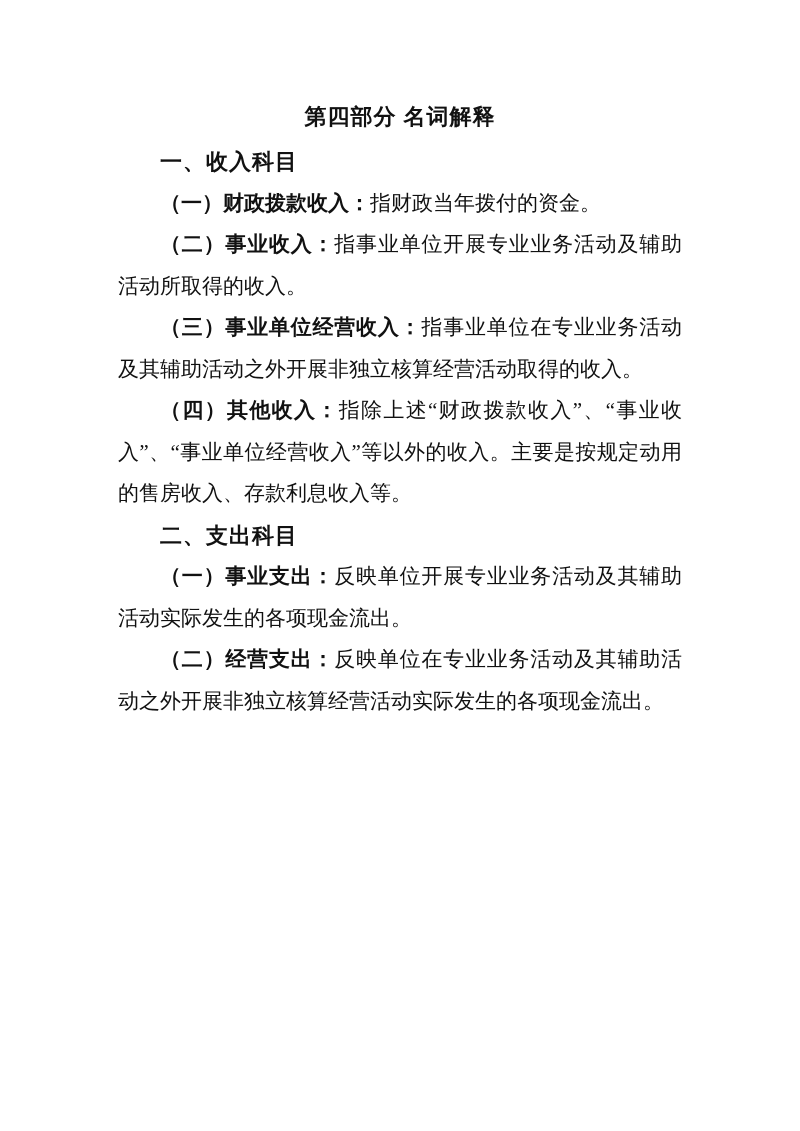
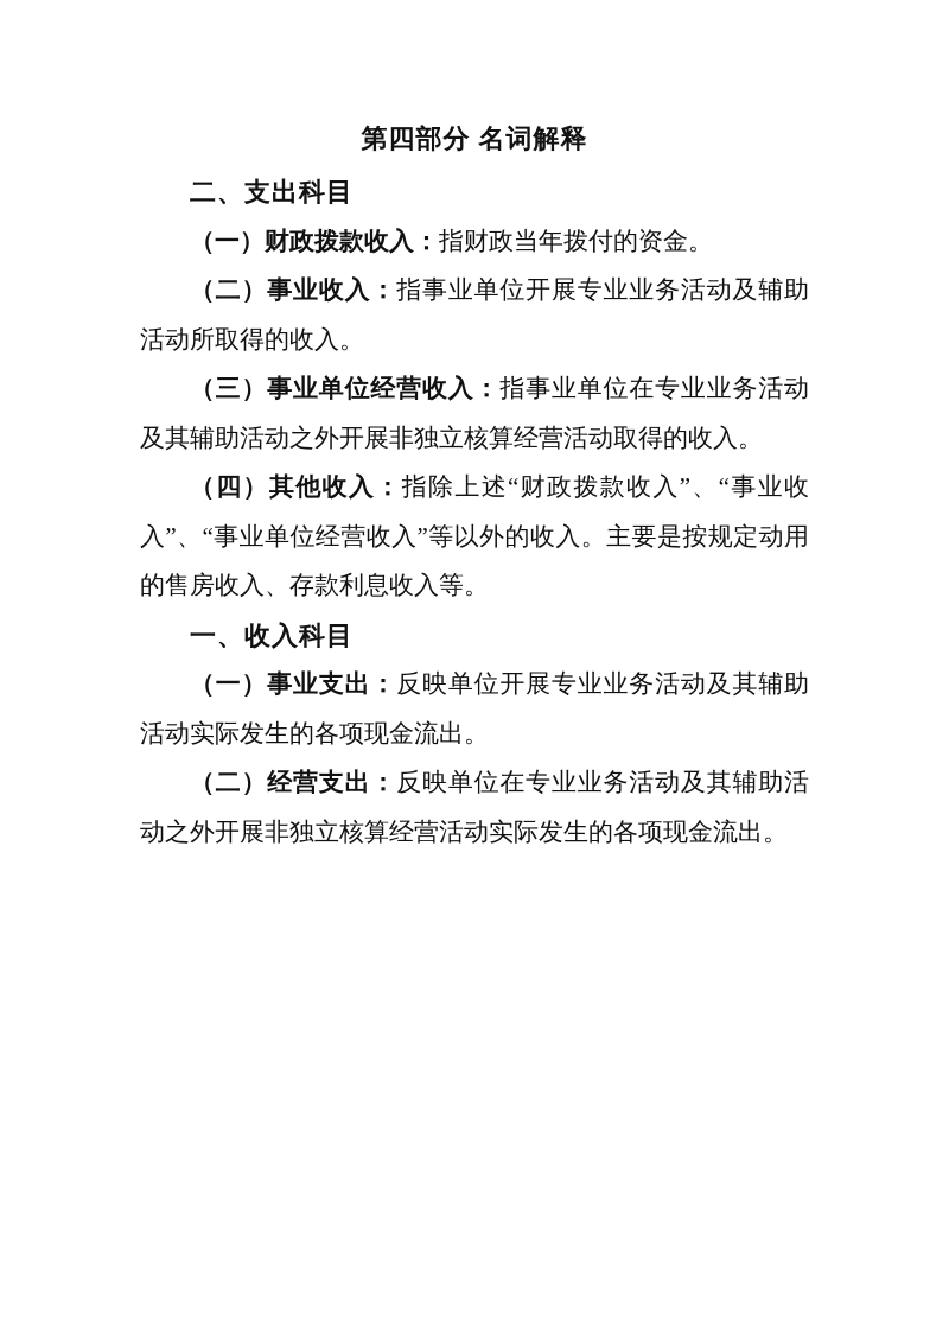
  第四部分 名词解释
- 一、收入科目
+ 二、支出科目
  （一）财政拨款收入：指财政当年拨付的资金。
  （二）事业收入：指事业单位开展专业业务活动及辅助活动所取得的收入。
  （三）事业单位经营收入：指事业单位在专业业务活动及其辅助活动之外开展非独立核算经营活动取得的收入。
  （四）其他收入：指除上述“财政拨款收入”、“事业收入”、“事业单位经营收入”等以外的收入。主要是按规定动用的售房收入、存款利息收入等。
- 二、支出科目
+ 一、收入科目
  （一）事业支出：反映单位开展专业业务活动及其辅助活动实际发生的各项现金流出。
  （二）经营支出：反映单位在专业业务活动及其辅助活动之外开展非独立核算经营活动实际发生的各项现金流出。
